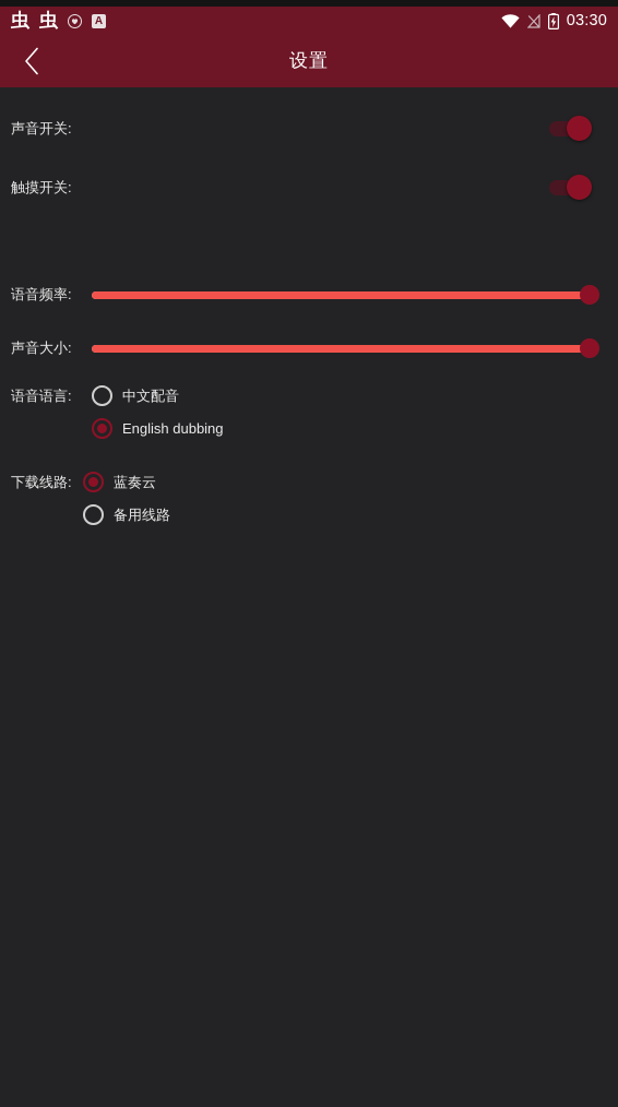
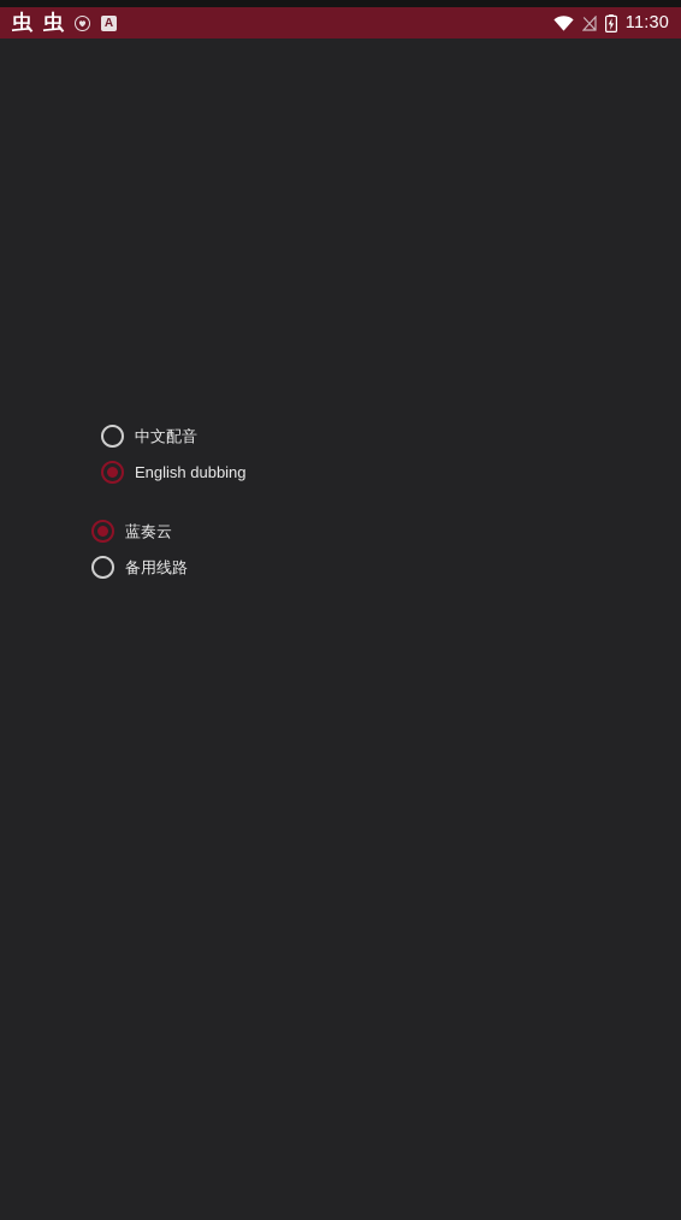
  虫
  虫
  A
- 03:30
+ 11:30
- 设置
- 声音开关:
- 触摸开关:
- 语音频率:
- 声音大小:
- 语音语言:
  中文配音
  English dubbing
- 下载线路:
  蓝奏云
  备用线路
